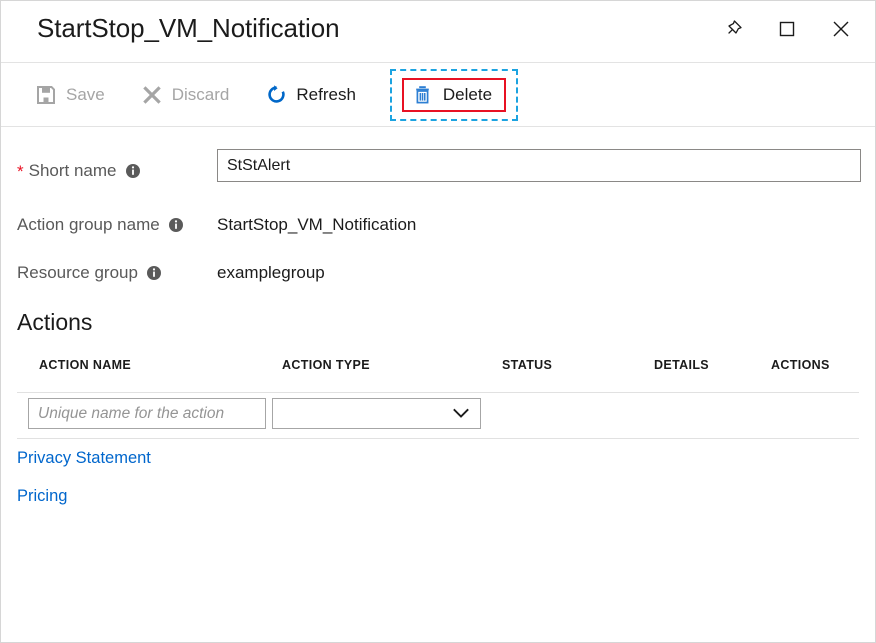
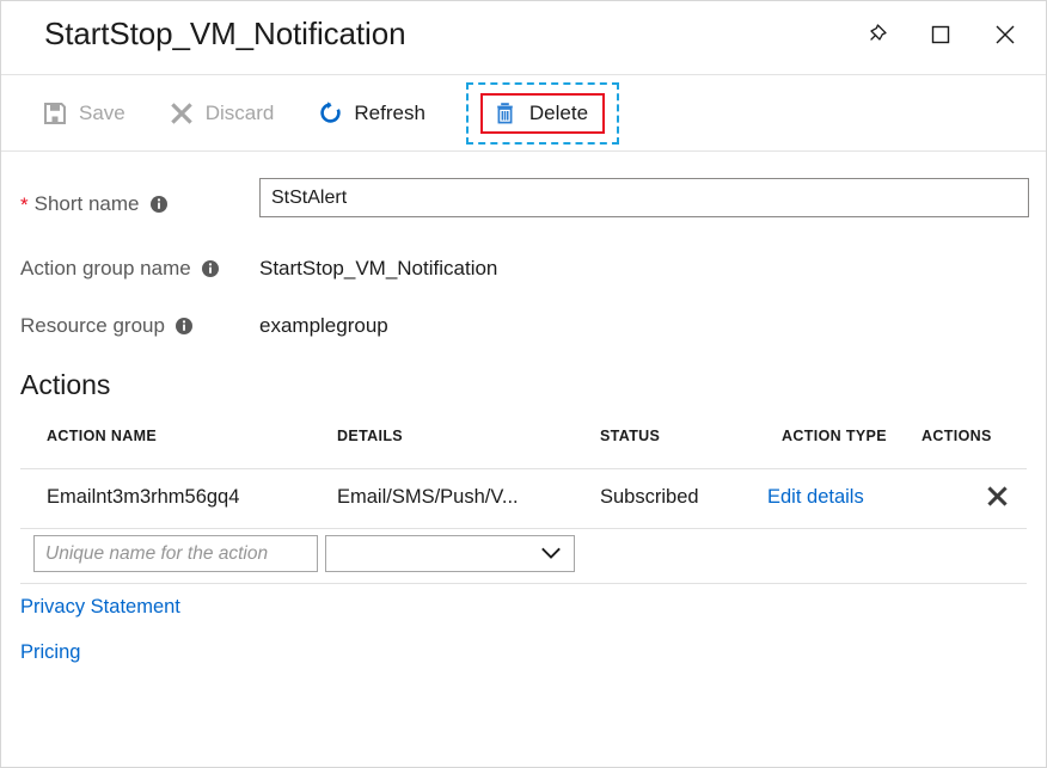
  StartStop_VM_Notification
  Save
  Discard
  Refresh
  Delete
  *
  Short name
  StStAlert
  Action group name
  StartStop_VM_Notification
  Resource group
  examplegroup
  Actions
  ACTION NAME
- ACTION TYPE
+ DETAILS
  STATUS
- DETAILS
+ ACTION TYPE
  ACTIONS
+ Emailnt3m3rhm56gq4
+ Email/SMS/Push/V...
+ Subscribed
+ Edit details
  Unique name for the action
  Privacy Statement
  Pricing
